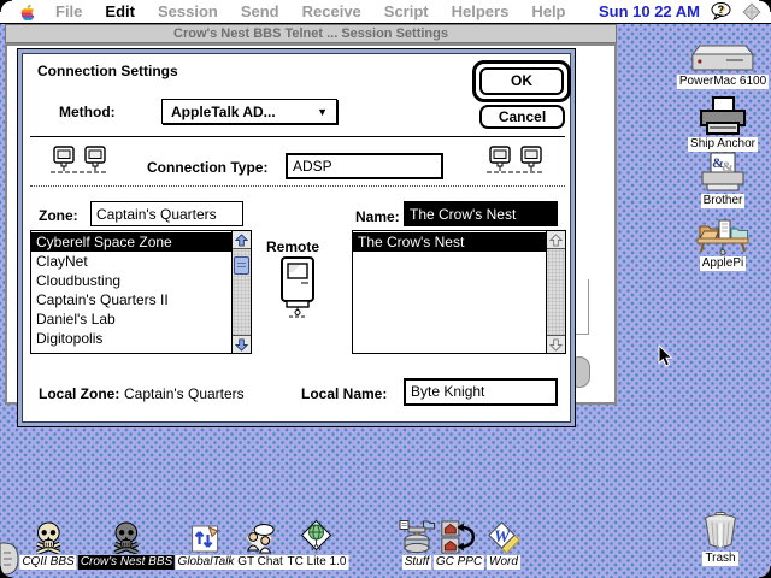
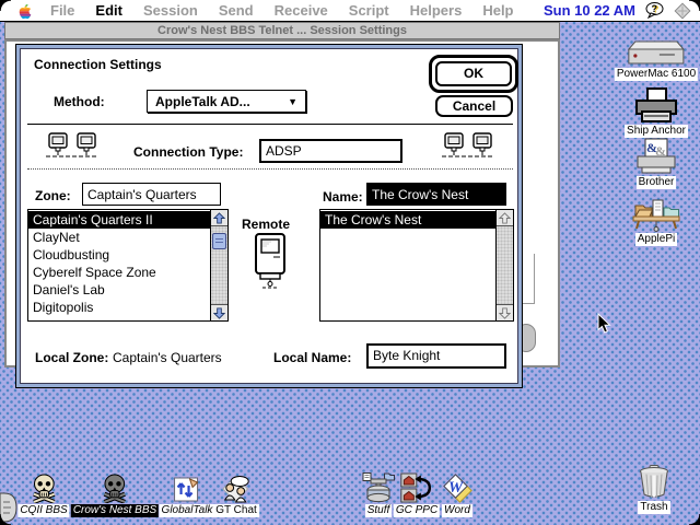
  File
  Edit
  Session
  Send
  Receive
  Script
  Helpers
  Help
  Sun 10 22 AM
  ?
  Crow's Nest BBS Telnet ... Session Settings
  Connection Settings
  OK
  Cancel
  Method:
  AppleTalk AD...
  ▼
  Connection Type:
  ADSP
  Zone:
  Captain's Quarters
  Name:
  The Crow's Nest
- Cyberelf Space Zone
+ Captain's Quarters II
  ClayNet
  Cloudbusting
- Captain's Quarters II
+ Cyberelf Space Zone
  Daniel's Lab
  Digitopolis
  Remote
  The Crow's Nest
  Local Zone:
  Captain's Quarters
  Local Name:
  Byte Knight
  PowerMac 6100
  Ship Anchor
  &
  &
  Brother
  ApplePi
  CQII BBS
  Crow's Nest BBS
  GlobalTalk
  GT Chat
- TC Lite 1.0
  Stuff
  GC PPC
  W
  Word
  Trash
